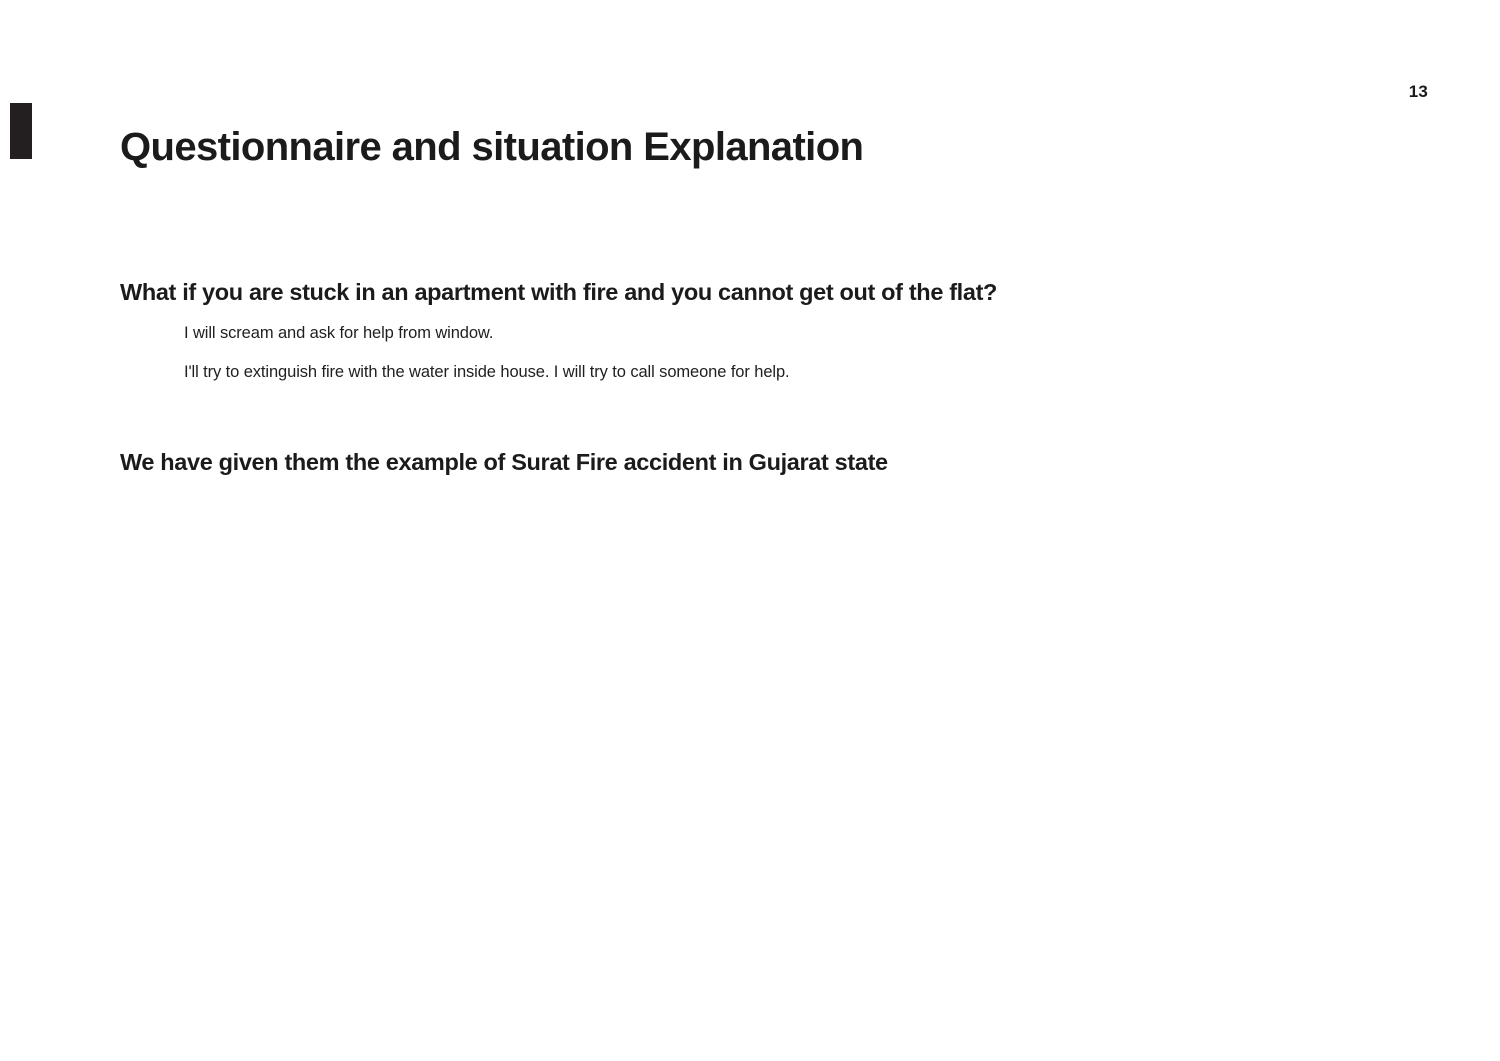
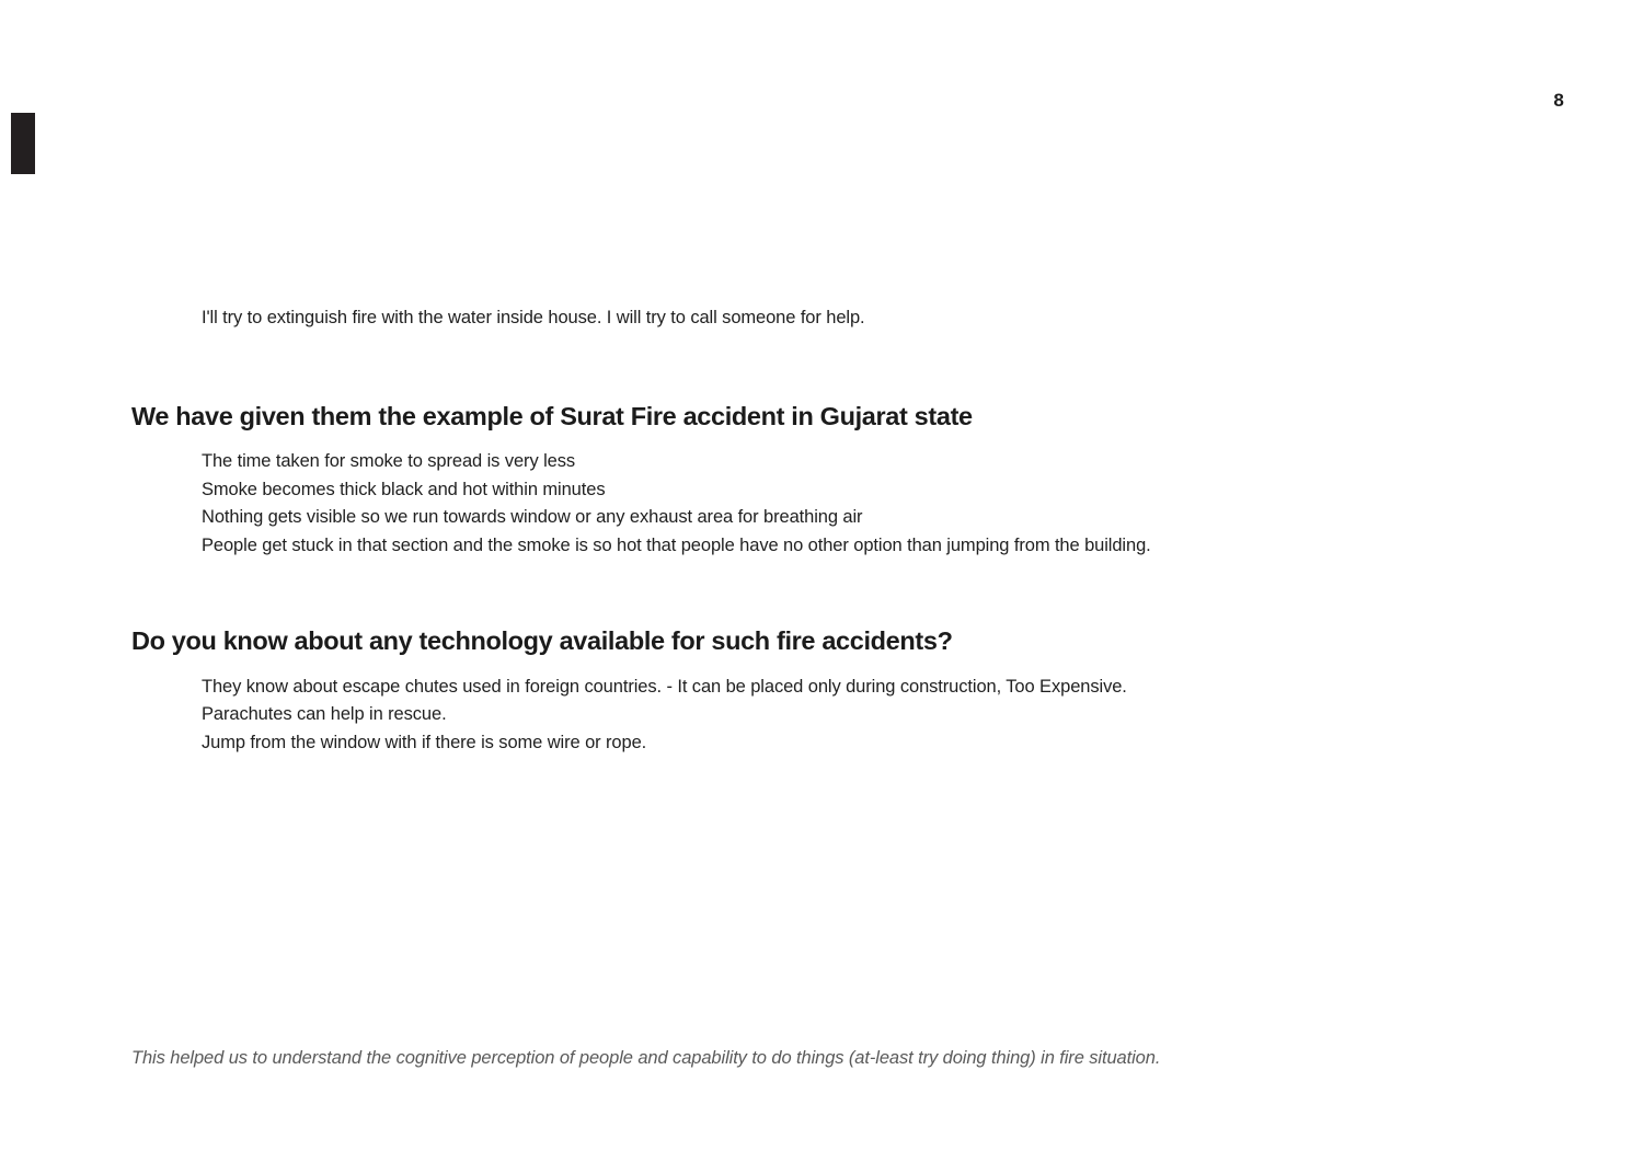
- 13
+ 8
- Questionnaire and situation Explanation
- What if you are stuck in an apartment with fire and you cannot get out of the flat?
- I will scream and ask for help from window.
  I'll try to extinguish fire with the water inside house. I will try to call someone for help.
  We have given them the example of Surat Fire accident in Gujarat state
+ The time taken for smoke to spread is very less
+ Smoke becomes thick black and hot within minutes
+ Nothing gets visible so we run towards window or any exhaust area for breathing air
+ People get stuck in that section and the smoke is so hot that people have no other option than jumping from the building.
+ Do you know about any technology available for such fire accidents?
+ They know about escape chutes used in foreign countries. - It can be placed only during construction, Too Expensive.
+ Parachutes can help in rescue.
+ Jump from the window with if there is some wire or rope.
+ This helped us to understand the cognitive perception of people and capability to do things (at-least try doing thing) in fire situation.
